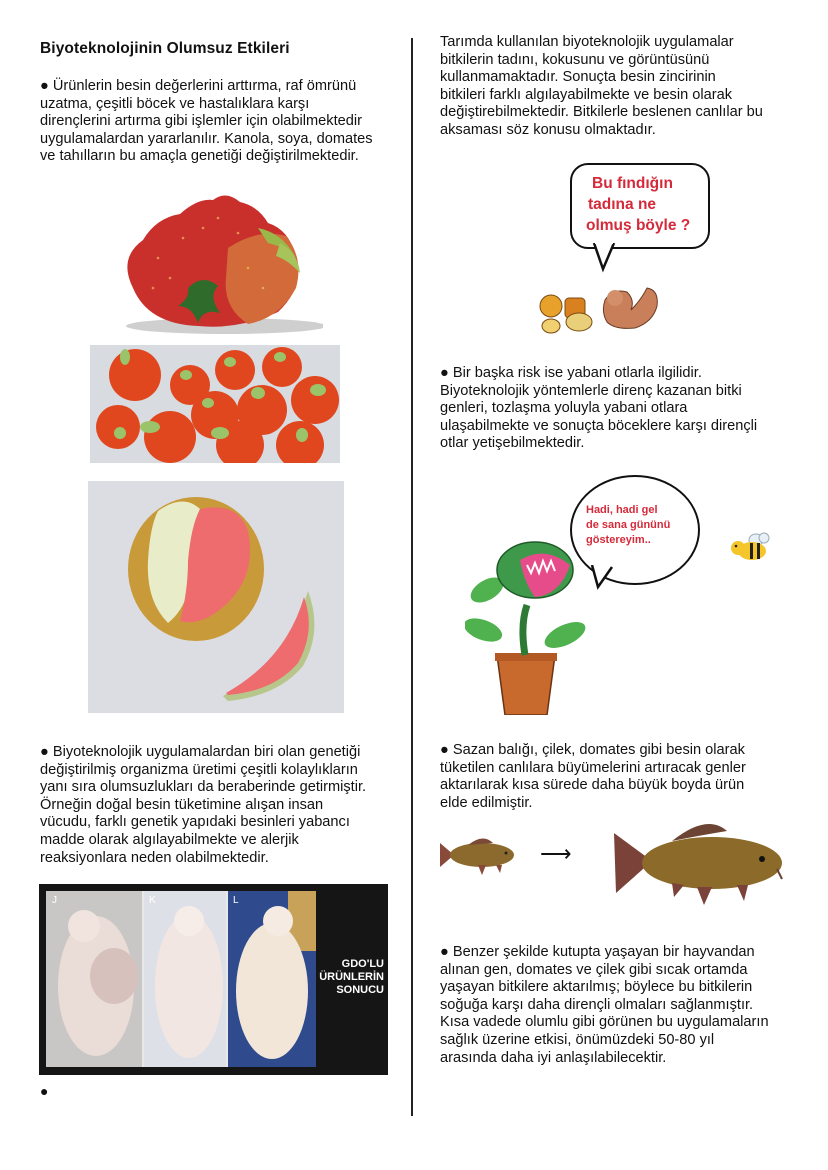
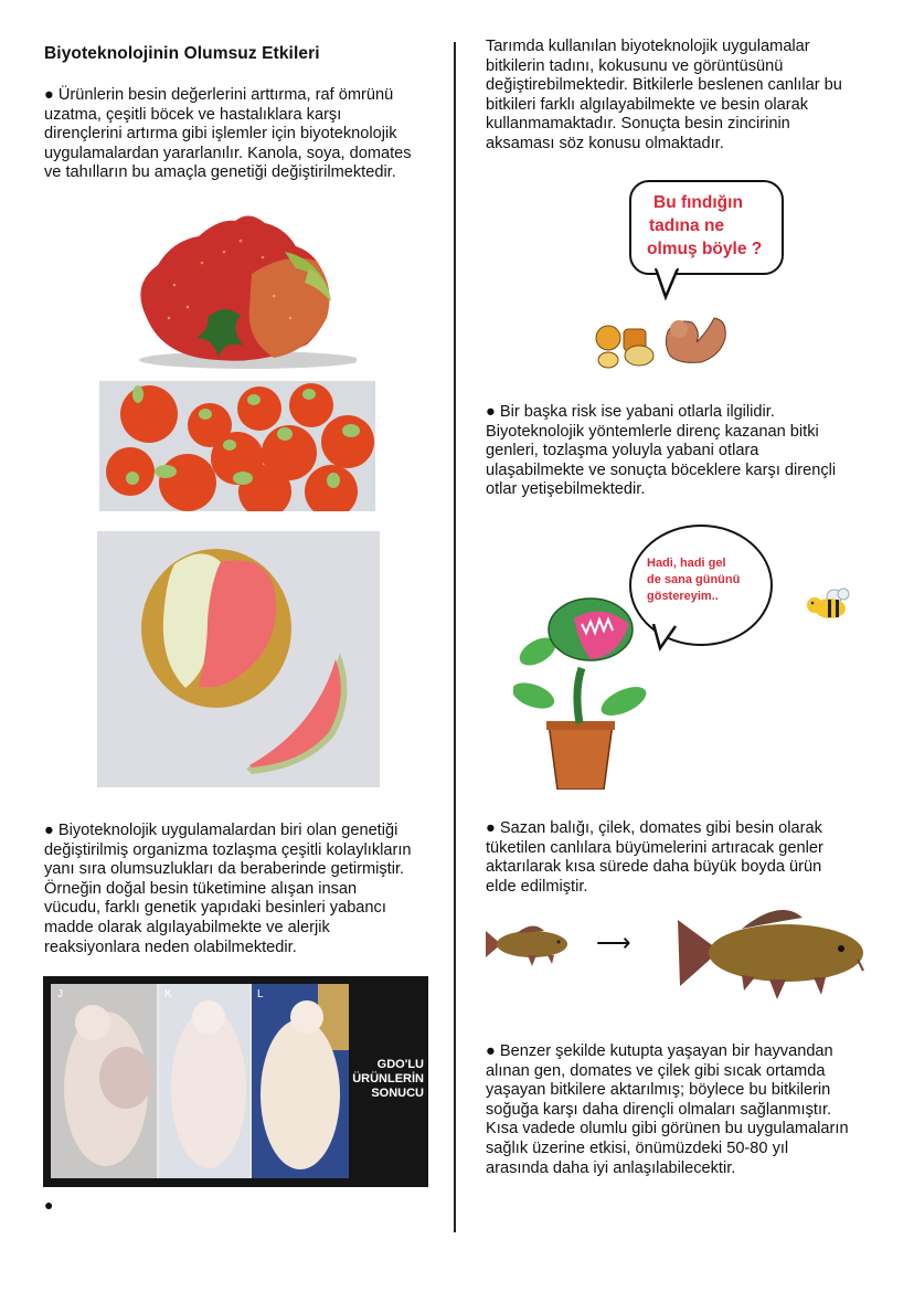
  Biyoteknolojinin Olumsuz Etkileri
  ● Ürünlerin besin değerlerini arttırma, raf ömrünü
  uzatma, çeşitli böcek ve hastalıklara karşı
- dirençlerini artırma gibi işlemler için olabilmektedir
+ dirençlerini artırma gibi işlemler için biyoteknolojik
  uygulamalardan yararlanılır. Kanola, soya, domates
  ve tahılların bu amaçla genetiği değiştirilmektedir.
  ● Biyoteknolojik uygulamalardan biri olan genetiği
- değiştirilmiş organizma üretimi çeşitli kolaylıkların
+ değiştirilmiş organizma tozlaşma çeşitli kolaylıkların
  yanı sıra olumsuzlukları da beraberinde getirmiştir.
  Örneğin doğal besin tüketimine alışan insan
  vücudu, farklı genetik yapıdaki besinleri yabancı
  madde olarak algılayabilmekte ve alerjik
  reaksiyonlara neden olabilmektedir.
  J
  K
  L
  GDO'LU
  ÜRÜNLERİN
  SONUCU
  ●
  Tarımda kullanılan biyoteknolojik uygulamalar
  bitkilerin tadını, kokusunu ve görüntüsünü
- kullanmamaktadır. Sonuçta besin zincirinin
+ değiştirebilmektedir. Bitkilerle beslenen canlılar bu
  bitkileri farklı algılayabilmekte ve besin olarak
- değiştirebilmektedir. Bitkilerle beslenen canlılar bu
+ kullanmamaktadır. Sonuçta besin zincirinin
  aksaması söz konusu olmaktadır.
  Bu fındığın
  tadına ne
  olmuş böyle ?
  ● Bir başka risk ise yabani otlarla ilgilidir.
  Biyoteknolojik yöntemlerle direnç kazanan bitki
  genleri, tozlaşma yoluyla yabani otlara
  ulaşabilmekte ve sonuçta böceklere karşı dirençli
  otlar yetişebilmektedir.
  Hadi, hadi gel
  de sana gününü
  göstereyim..
  ● Sazan balığı, çilek, domates gibi besin olarak
  tüketilen canlılara büyümelerini artıracak genler
  aktarılarak kısa sürede daha büyük boyda ürün
  elde edilmiştir.
  ⟶
  ● Benzer şekilde kutupta yaşayan bir hayvandan
  alınan gen, domates ve çilek gibi sıcak ortamda
  yaşayan bitkilere aktarılmış; böylece bu bitkilerin
  soğuğa karşı daha dirençli olmaları sağlanmıştır.
  Kısa vadede olumlu gibi görünen bu uygulamaların
  sağlık üzerine etkisi, önümüzdeki 50-80 yıl
  arasında daha iyi anlaşılabilecektir.
